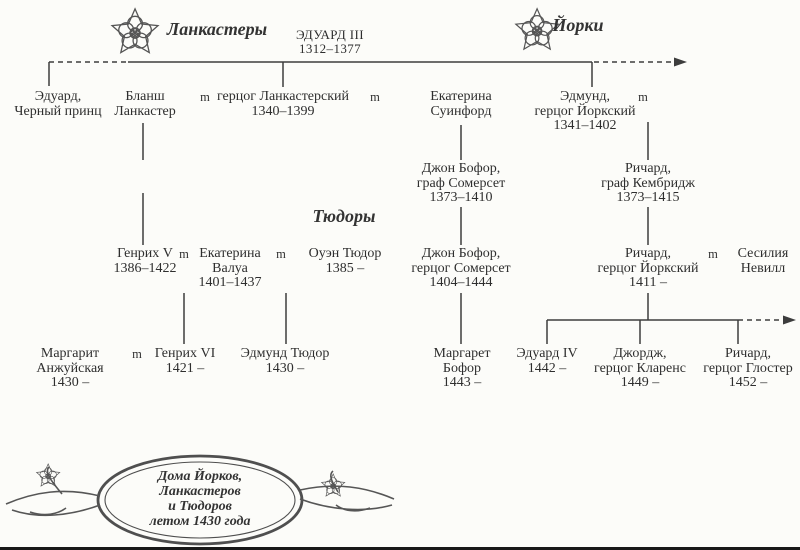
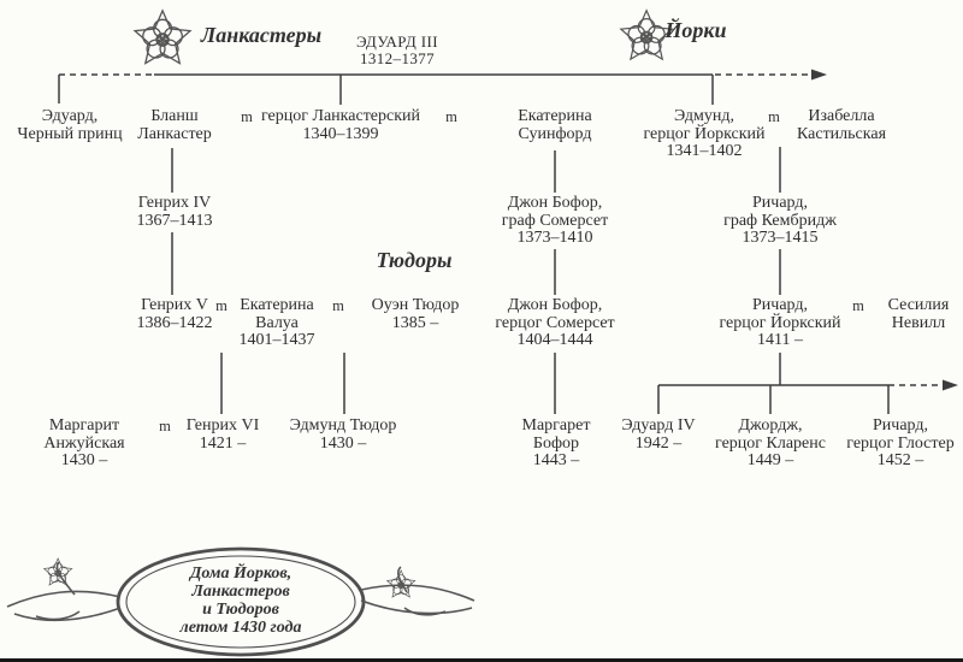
  Ланкастеры
  Йорки
  ЭДУАРД III
  1312–1377
  Тюдоры
  Эдуард,
  Черный принц
  Бланш
  Ланкастер
  герцог Ланкастерский
  1340–1399
  Екатерина
  Суинфорд
  Эдмунд,
  герцог Йоркский
  1341–1402
+ Изабелла
+ Кастильская
+ Генрих IV
+ 1367–1413
  Джон Бофор,
  граф Сомерсет
  1373–1410
  Ричард,
  граф Кембридж
  1373–1415
  Генрих V
  1386–1422
  Екатерина
  Валуа
  1401–1437
  Оуэн Тюдор
  1385 –
  Джон Бофор,
  герцог Сомерсет
  1404–1444
  Ричард,
  герцог Йоркский
  1411 –
  Сесилия
  Невилл
  Маргарит
  Анжуйская
  1430 –
  Генрих VI
  1421 –
  Эдмунд Тюдор
  1430 –
  Маргарет
  Бофор
  1443 –
  Эдуард IV
- 1442 –
+ 1942 –
  Джордж,
  герцог Кларенс
  1449 –
  Ричард,
  герцог Глостер
  1452 –
  m
  m
  m
  m
  m
  m
  m
  Дома Йорков,
  Ланкастеров
  и Тюдоров
  летом 1430 года
